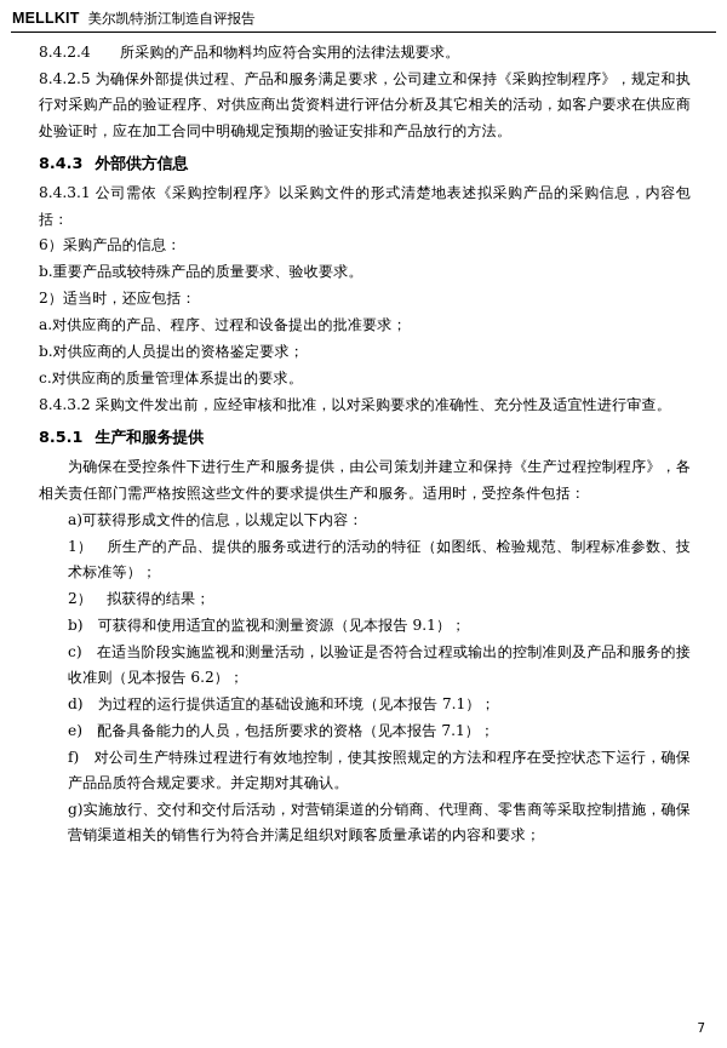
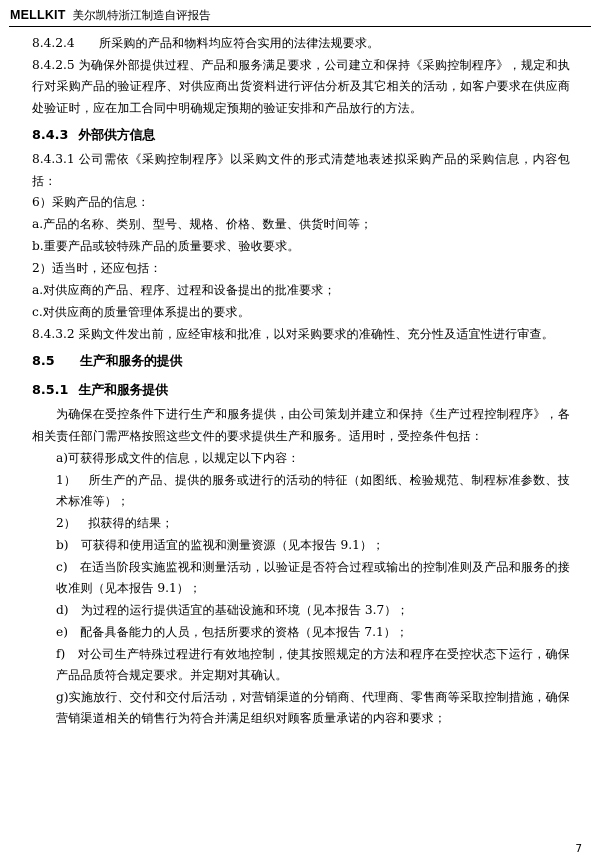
  MELLKIT
  美尔凯特浙江制造自评报告
  8.4.2.4 所采购的产品和物料均应符合实用的法律法规要求。
  8.4.2.5 为确保外部提供过程、产品和服务满足要求，公司建立和保持《采购控制程序》，规定和执行对采购产品的验证程序、对供应商出货资料进行评估分析及其它相关的活动，如客户要求在供应商处验证时，应在加工合同中明确规定预期的验证安排和产品放行的方法。
  8.4.3 外部供方信息
  8.4.3.1 公司需依《采购控制程序》以采购文件的形式清楚地表述拟采购产品的采购信息，内容包括：
  6）采购产品的信息：
+ a.产品的名称、类别、型号、规格、价格、数量、供货时间等；
  b.重要产品或较特殊产品的质量要求、验收要求。
  2）适当时，还应包括：
  a.对供应商的产品、程序、过程和设备提出的批准要求；
- b.对供应商的人员提出的资格鉴定要求；
  c.对供应商的质量管理体系提出的要求。
  8.4.3.2 采购文件发出前，应经审核和批准，以对采购要求的准确性、充分性及适宜性进行审查。
+ 8.5 生产和服务的提供
  8.5.1 生产和服务提供
  为确保在受控条件下进行生产和服务提供，由公司策划并建立和保持《生产过程控制程序》，各相关责任部门需严格按照这些文件的要求提供生产和服务。适用时，受控条件包括：
  a)可获得形成文件的信息，以规定以下内容：
  1） 所生产的产品、提供的服务或进行的活动的特征（如图纸、检验规范、制程标准参数、技术标准等）；
  2） 拟获得的结果；
  b) 可获得和使用适宜的监视和测量资源（见本报告 9.1）；
- c) 在适当阶段实施监视和测量活动，以验证是否符合过程或输出的控制准则及产品和服务的接收准则（见本报告 6.2）；
+ c) 在适当阶段实施监视和测量活动，以验证是否符合过程或输出的控制准则及产品和服务的接收准则（见本报告 9.1）；
- d) 为过程的运行提供适宜的基础设施和环境（见本报告 7.1）；
+ d) 为过程的运行提供适宜的基础设施和环境（见本报告 3.7）；
  e) 配备具备能力的人员，包括所要求的资格（见本报告 7.1）；
  f) 对公司生产特殊过程进行有效地控制，使其按照规定的方法和程序在受控状态下运行，确保产品品质符合规定要求。并定期对其确认。
  g)实施放行、交付和交付后活动，对营销渠道的分销商、代理商、零售商等采取控制措施，确保营销渠道相关的销售行为符合并满足组织对顾客质量承诺的内容和要求；
  7
